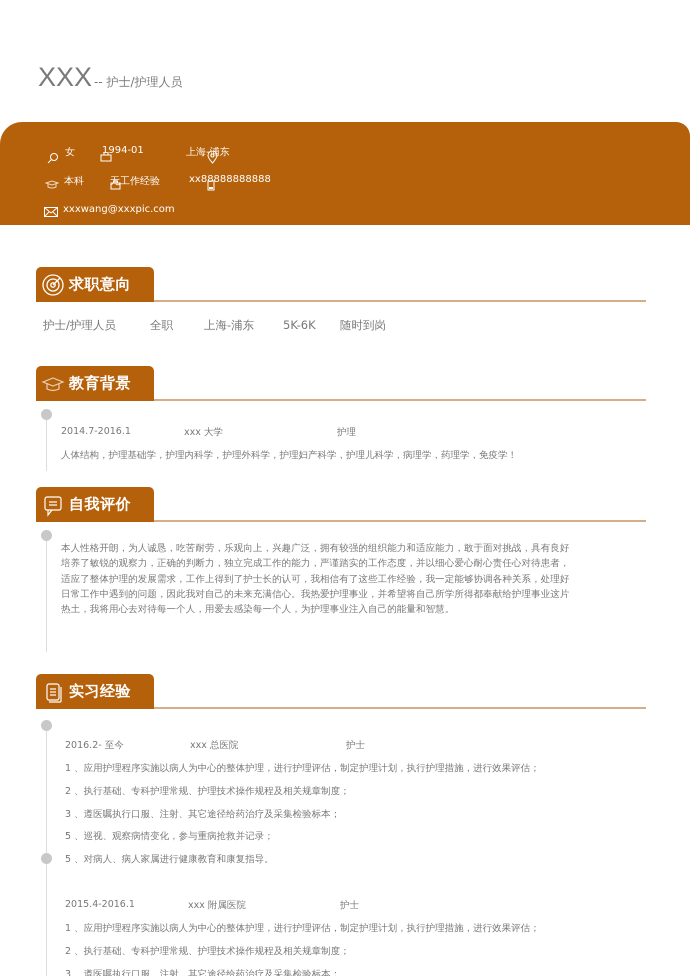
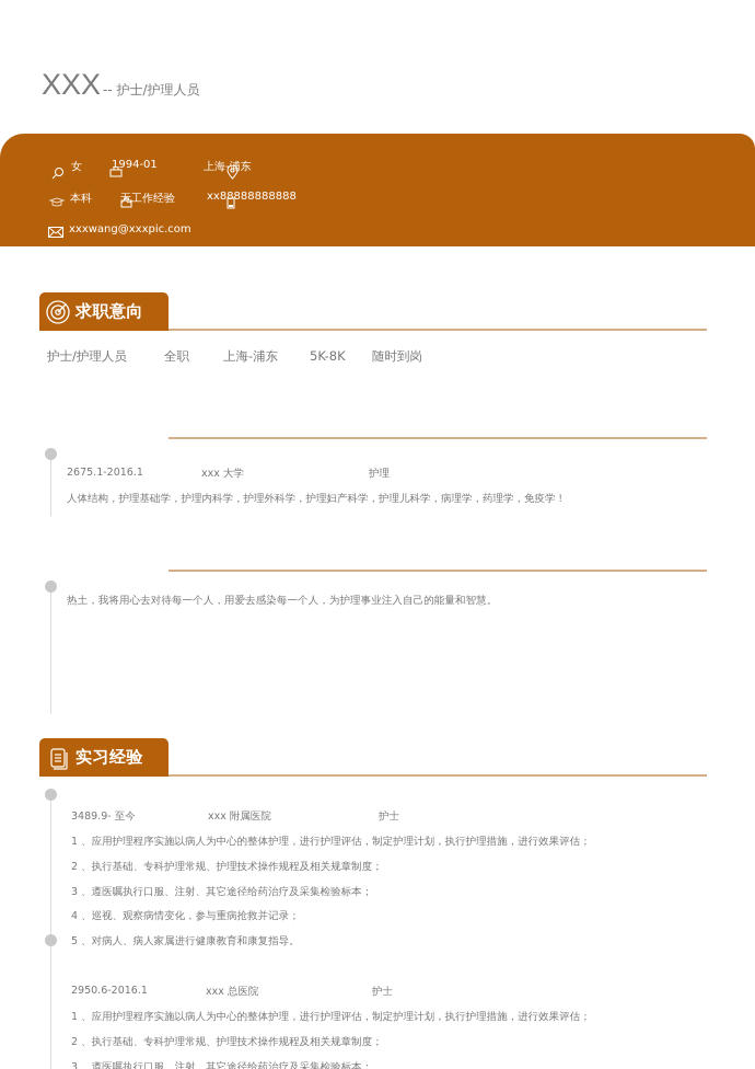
  XXX
  -- 护士/护理人员
  女
  1994-01
  上海-浦东
  本科
  工作经验
  xx88888888888
  xxxwang@xxxpic.com
  求职意向
  护士/护理人员
  全职
  上海-浦东
- 5K-6K
+ 5K-8K
  随时到岗
- 教育背景
- 2014.7-2016.1
+ 2675.1-2016.1
  xxx 大学
  护理
  人体结构，护理基础学，护理内科学，护理外科学，护理妇产科学，护理儿科学，病理学，药理学，免疫学！
- 自我评价
- 本人性格开朗，为人诚恳，吃苦耐劳，乐观向上，兴趣广泛，拥有较强的组织能力和适应能力，敢于面对挑战，具有良好
- 培养了敏锐的观察力，正确的判断力，独立完成工作的能力，严谨踏实的工作态度，并以细心爱心耐心责任心对待患者，
- 适应了整体护理的发展需求，工作上得到了护士长的认可，我相信有了这些工作经验，我一定能够协调各种关系，处理好
- 日常工作中遇到的问题，因此我对自己的未来充满信心。我热爱护理事业，并希望将自己所学所得都奉献给护理事业这片
  热土，我将用心去对待每一个人，用爱去感染每一个人，为护理事业注入自己的能量和智慧。
  实习经验
- 2016.2- 至今
+ 3489.9- 至今
- xxx 总医院
+ xxx 附属医院
  护士
  1 、应用护理程序实施以病人为中心的整体护理，进行护理评估，制定护理计划，执行护理措施，进行效果评估；
  2 、执行基础、专科护理常规、护理技术操作规程及相关规章制度；
  3 、遵医嘱执行口服、注射、其它途径给药治疗及采集检验标本；
- 5 、巡视、观察病情变化，参与重病抢救并记录；
+ 4 、巡视、观察病情变化，参与重病抢救并记录；
  5 、对病人、病人家属进行健康教育和康复指导。
- 2015.4-2016.1
+ 2950.6-2016.1
- xxx 附属医院
+ xxx 总医院
  护士
  1 、应用护理程序实施以病人为中心的整体护理，进行护理评估，制定护理计划，执行护理措施，进行效果评估；
  2 、执行基础、专科护理常规、护理技术操作规程及相关规章制度；
  3 、遵医嘱执行口服、注射、其它途径给药治疗及采集检验标本；
